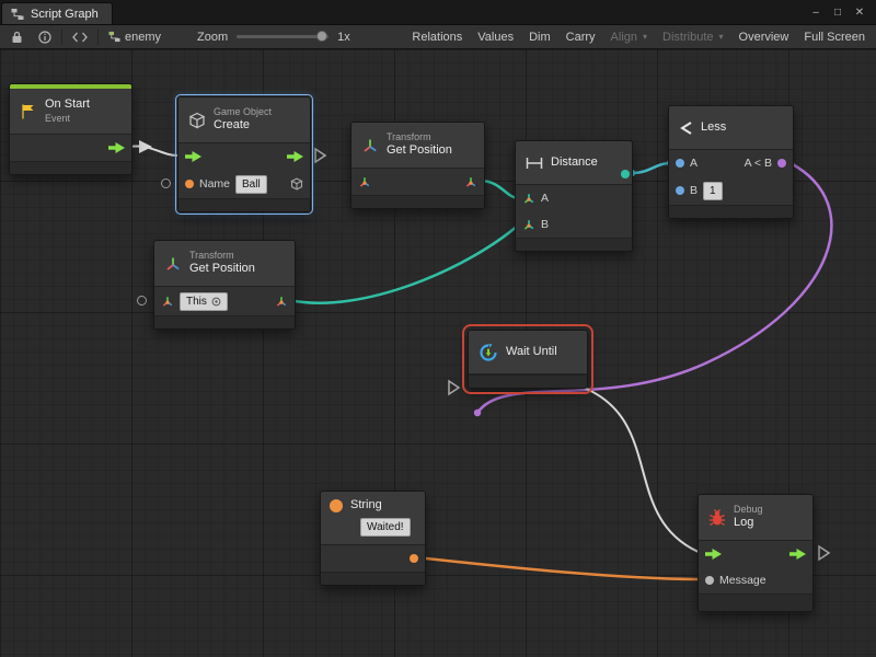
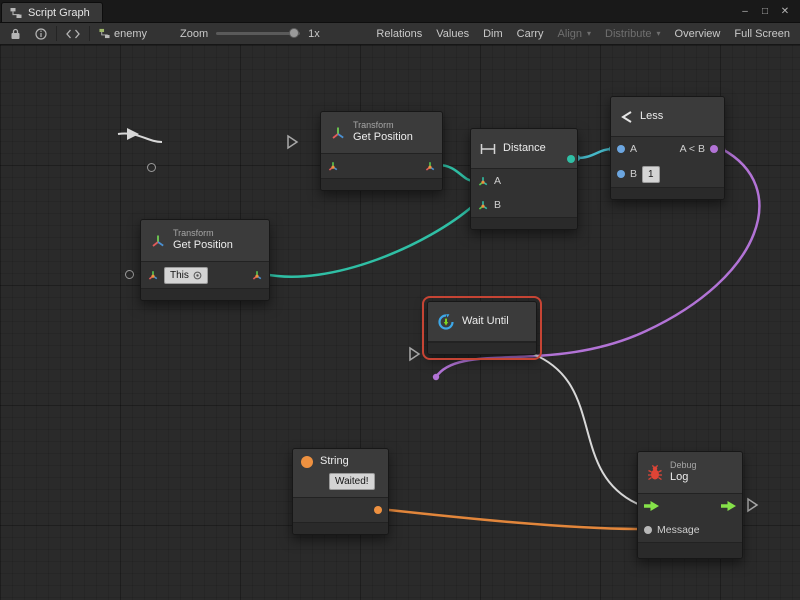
  Script Graph
  –
  □
  ✕
  enemy
  Zoom
  1x
  Relations
  Values
  Dim
  Carry
  Align
  ▾
  Distribute
  ▾
  Overview
  Full Screen
- On Start
- Event
- Game Object
- Create
- Name
- Ball
  Transform
  Get Position
  Distance
  A
  B
  Less
  A
  A < B
  B
  1
  Transform
  Get Position
  This
  Wait Until
  String
  Waited!
  Debug
  Log
  Message
